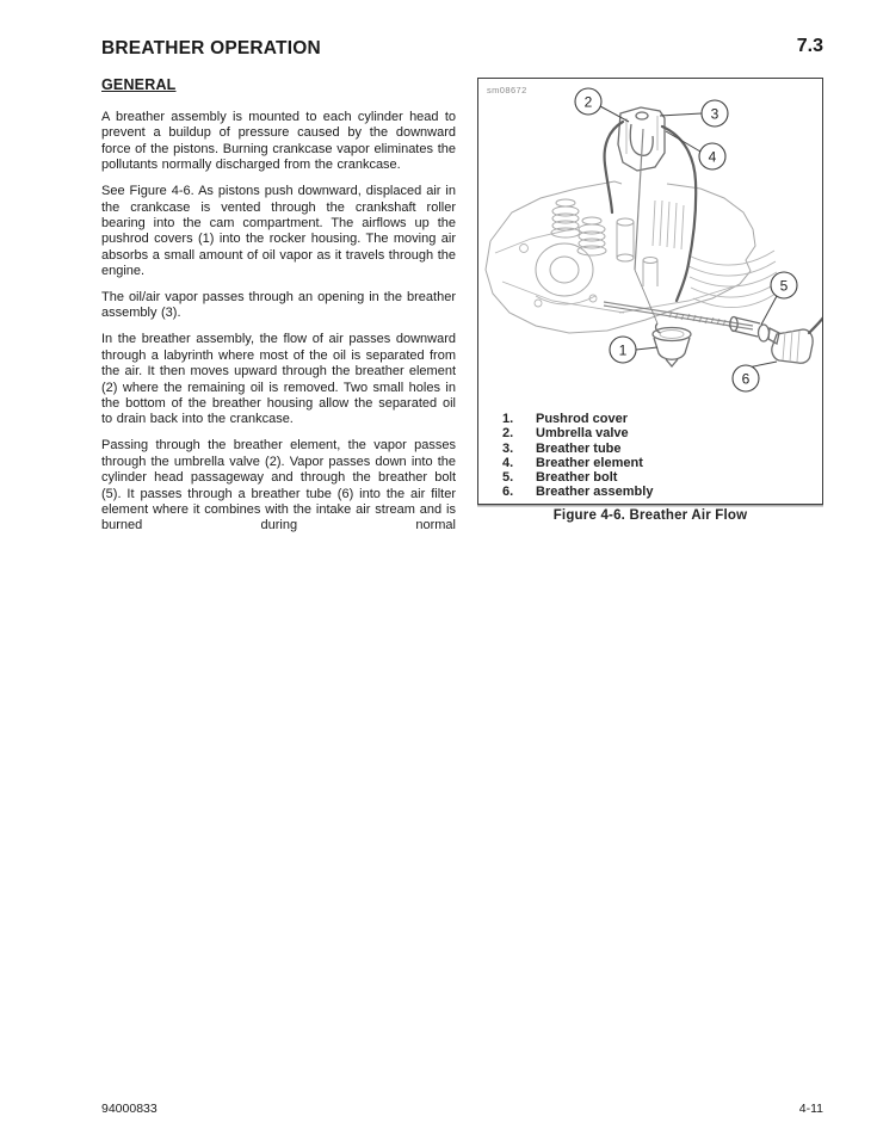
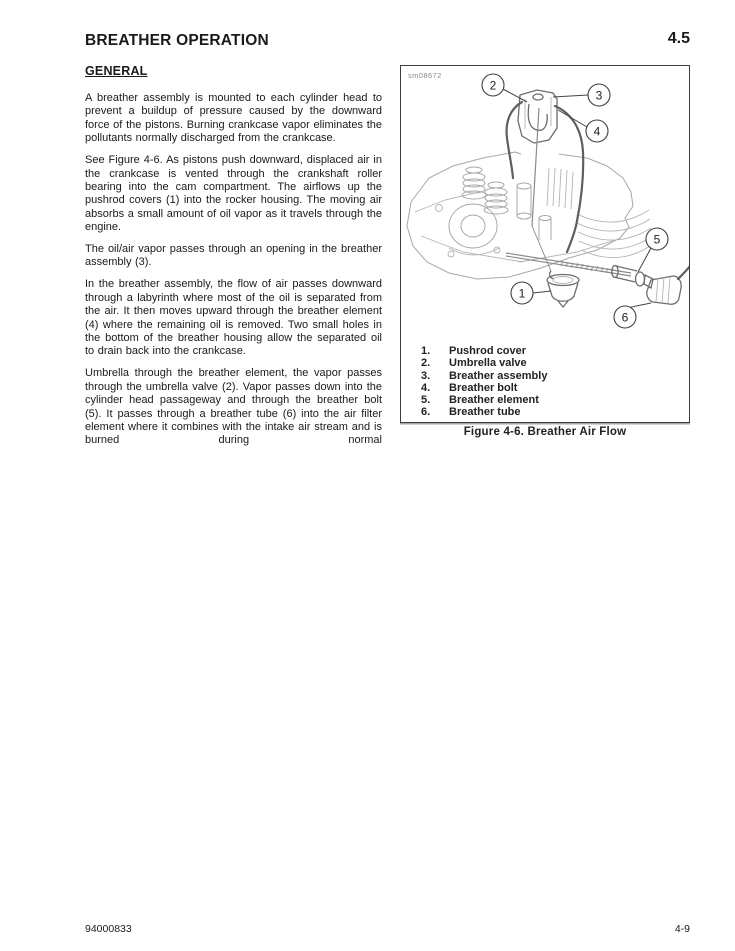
  BREATHER OPERATION
- 7.3
+ 4.5
  GENERAL
  A breather assembly is mounted to each cylinder head to prevent a buildup of pressure caused by the downward force of the pistons. Burning crankcase vapor eliminates the pollutants normally discharged from the crankcase.
  See Figure 4-6. As pistons push downward, displaced air in the crankcase is vented through the crankshaft roller bearing into the cam compartment. The airflows up the pushrod covers (1) into the rocker housing. The moving air absorbs a small amount of oil vapor as it travels through the engine.
  The oil/air vapor passes through an opening in the breather assembly (3).
- In the breather assembly, the flow of air passes downward through a labyrinth where most of the oil is separated from the air. It then moves upward through the breather element (2) where the remaining oil is removed. Two small holes in the bottom of the breather housing allow the separated oil to drain back into the crankcase.
+ In the breather assembly, the flow of air passes downward through a labyrinth where most of the oil is separated from the air. It then moves upward through the breather element (4) where the remaining oil is removed. Two small holes in the bottom of the breather housing allow the separated oil to drain back into the crankcase.
- Passing through the breather element, the vapor passes through the umbrella valve (2). Vapor passes down into the cylinder head passageway and through the breather bolt (5). It passes through a breather tube (6) into the air filter element where it combines with the intake air stream and is burned during normal
+ Umbrella through the breather element, the vapor passes through the umbrella valve (2). Vapor passes down into the cylinder head passageway and through the breather bolt (5). It passes through a breather tube (6) into the air filter element where it combines with the intake air stream and is burned during normal
  sm08672
  2
  3
  4
  5
  1
  6
  1.
  Pushrod cover
  2.
  Umbrella valve
  3.
- Breather tube
+ Breather assembly
  4.
- Breather element
+ Breather bolt
  5.
- Breather bolt
+ Breather element
  6.
- Breather assembly
+ Breather tube
  Figure 4-6. Breather Air Flow
  94000833
- 4-11
+ 4-9
